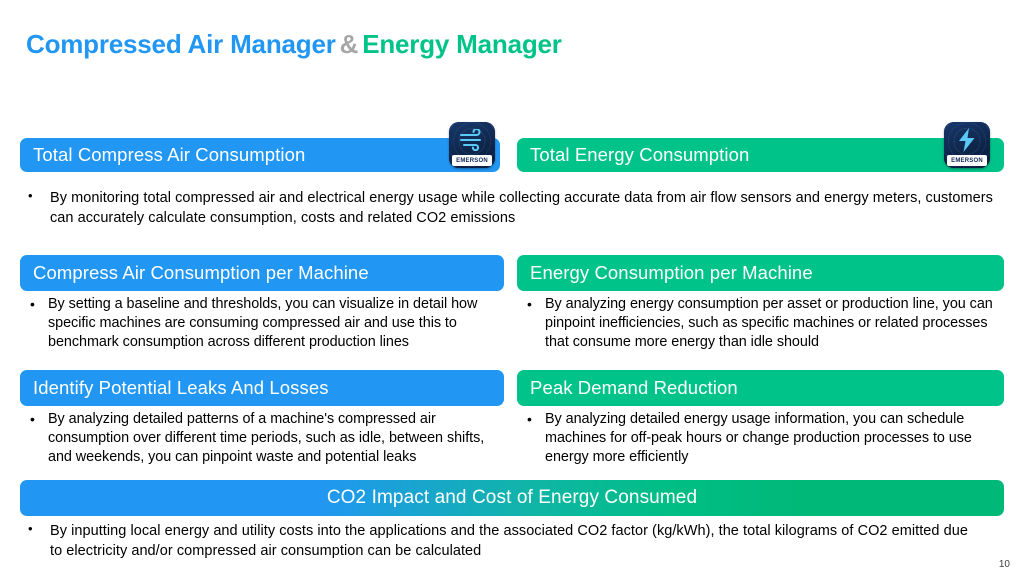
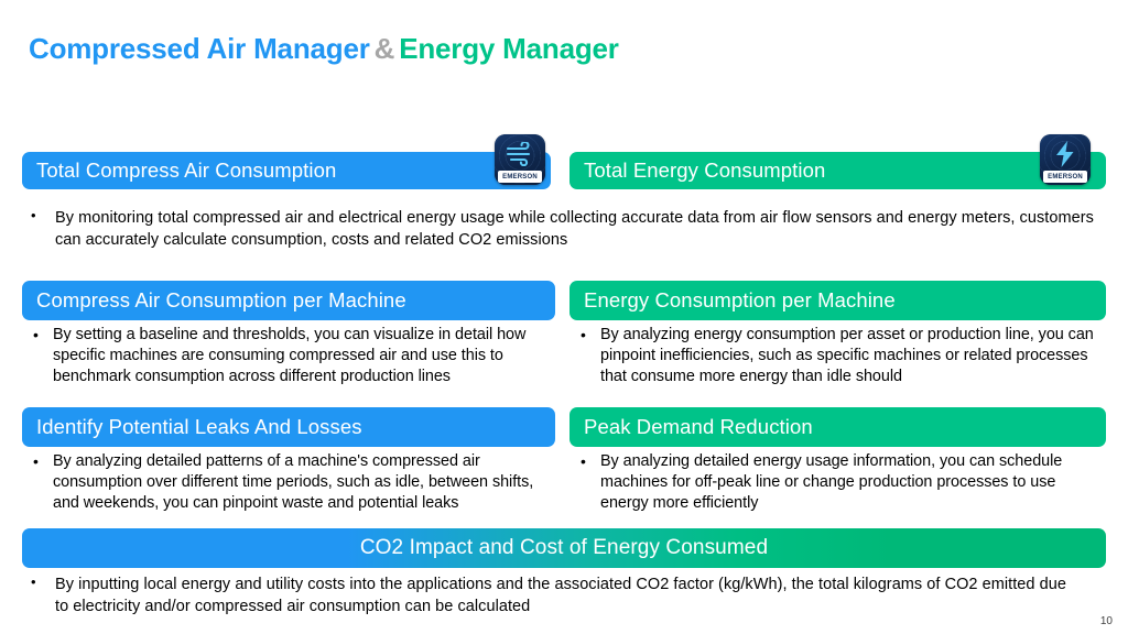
  Compressed Air Manager & Energy Manager
  Total Compress Air Consumption
  Total Energy Consumption
  •
  By monitoring total compressed air and electrical energy usage while collecting accurate data from air flow sensors and energy meters, customers can accurately calculate consumption, costs and related CO2 emissions
  Compress Air Consumption per Machine
  Energy Consumption per Machine
  •
  By setting a baseline and thresholds, you can visualize in detail how specific machines are consuming compressed air and use this to benchmark consumption across different production lines
  •
  By analyzing energy consumption per asset or production line, you can pinpoint inefficiencies, such as specific machines or related processes that consume more energy than idle should
  Identify Potential Leaks And Losses
  Peak Demand Reduction
  •
  By analyzing detailed patterns of a machine's compressed air consumption over different time periods, such as idle, between shifts, and weekends, you can pinpoint waste and potential leaks
  •
- By analyzing detailed energy usage information, you can schedule machines for off-peak hours or change production processes to use energy more efficiently
+ By analyzing detailed energy usage information, you can schedule machines for off-peak line or change production processes to use energy more efficiently
  CO2 Impact and Cost of Energy Consumed
  •
  By inputting local energy and utility costs into the applications and the associated CO2 factor (kg/kWh), the total kilograms of CO2 emitted due to electricity and/or compressed air consumption can be calculated
  10
